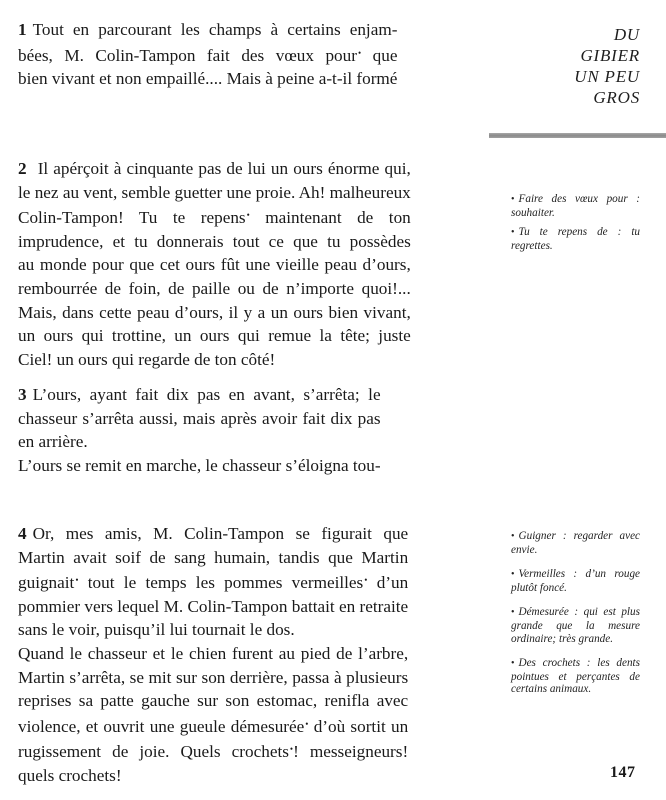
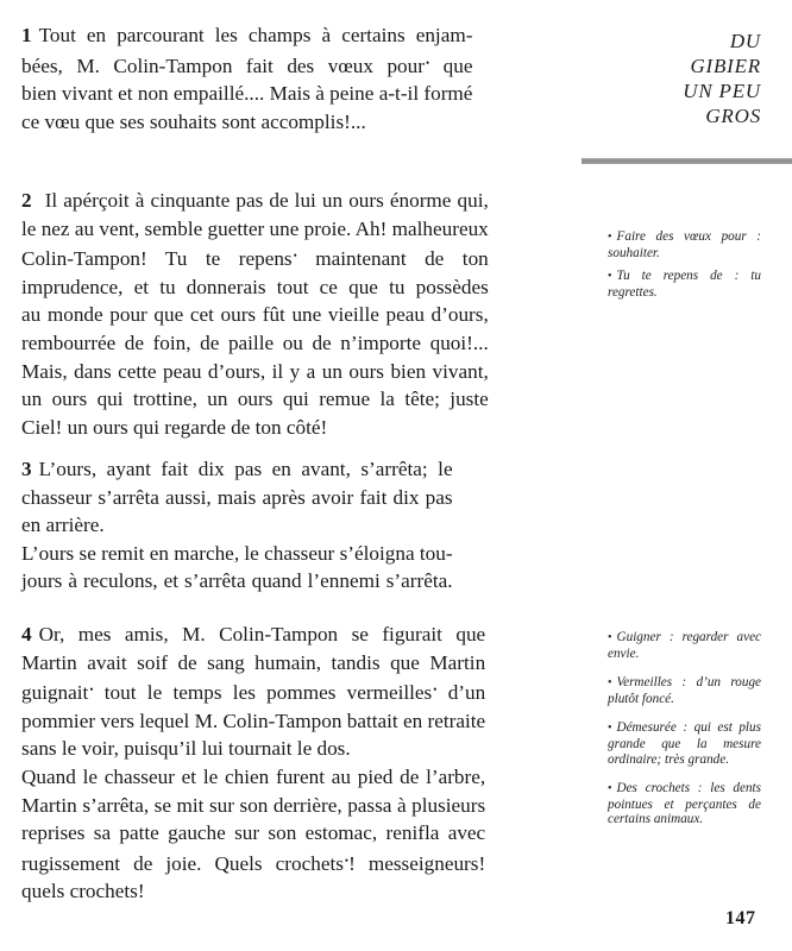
  1 Tout en parcourant les champs à certains enjam-
  bées, M. Colin-Tampon fait des vœux pour• que
  bien vivant et non empaillé.... Mais à peine a-t-il formé
+ ce vœu que ses souhaits sont accomplis!...
  2 Il apérçoit à cinquante pas de lui un ours énorme qui,
  le nez au vent, semble guetter une proie. Ah! malheureux
  Colin-Tampon! Tu te repens• maintenant de ton
  imprudence, et tu donnerais tout ce que tu possèdes
  au monde pour que cet ours fût une vieille peau d’ours,
  rembourrée de foin, de paille ou de n’importe quoi!...
  Mais, dans cette peau d’ours, il y a un ours bien vivant,
  un ours qui trottine, un ours qui remue la tête; juste
  Ciel! un ours qui regarde de ton côté!
  3 L’ours, ayant fait dix pas en avant, s’arrêta; le
  chasseur s’arrêta aussi, mais après avoir fait dix pas
  en arrière.
  L’ours se remit en marche, le chasseur s’éloigna tou-
+ jours à reculons, et s’arrêta quand l’ennemi s’arrêta.
  4 Or, mes amis, M. Colin-Tampon se figurait que
  Martin avait soif de sang humain, tandis que Martin
  guignait• tout le temps les pommes vermeilles• d’un
  pommier vers lequel M. Colin-Tampon battait en retraite
  sans le voir, puisqu’il lui tournait le dos.
  Quand le chasseur et le chien furent au pied de l’arbre,
  Martin s’arrêta, se mit sur son derrière, passa à plusieurs
  reprises sa patte gauche sur son estomac, renifla avec
- violence, et ouvrit une gueule démesurée• d’où sortit un
  rugissement de joie. Quels crochets•! messeigneurs!
  quels crochets!
  DU
  GIBIER
  UN PEU
  GROS
  • Faire des vœux pour : souhaiter.
  • Tu te repens de : tu regrettes.
  • Guigner : regarder avec envie.
  • Vermeilles : d’un rouge plutôt foncé.
  • Démesurée : qui est plus grande que la mesure ordinaire; très grande.
  • Des crochets : les dents pointues et perçantes de certains animaux.
  147
